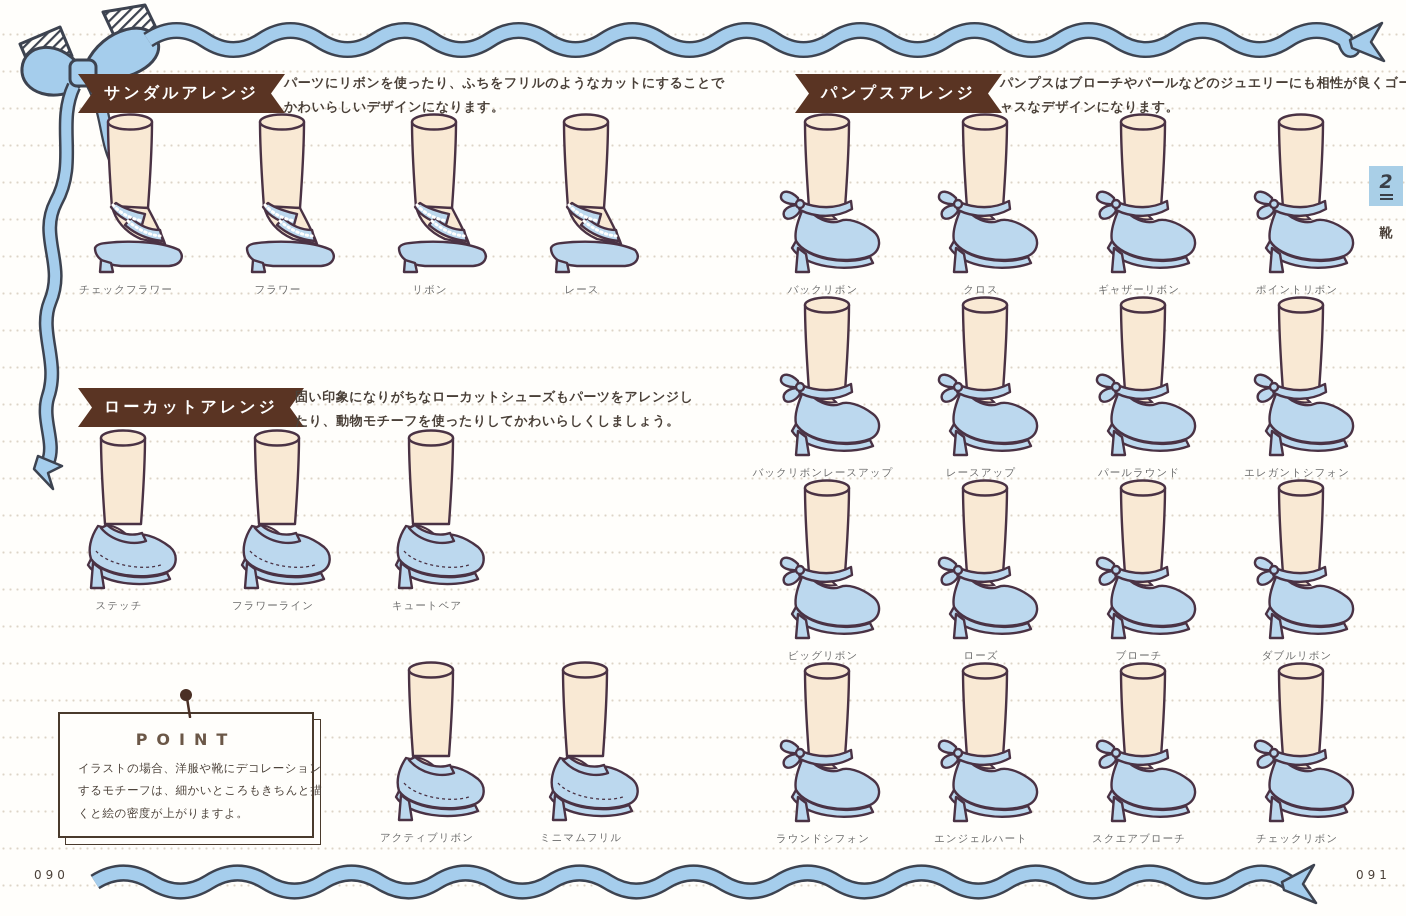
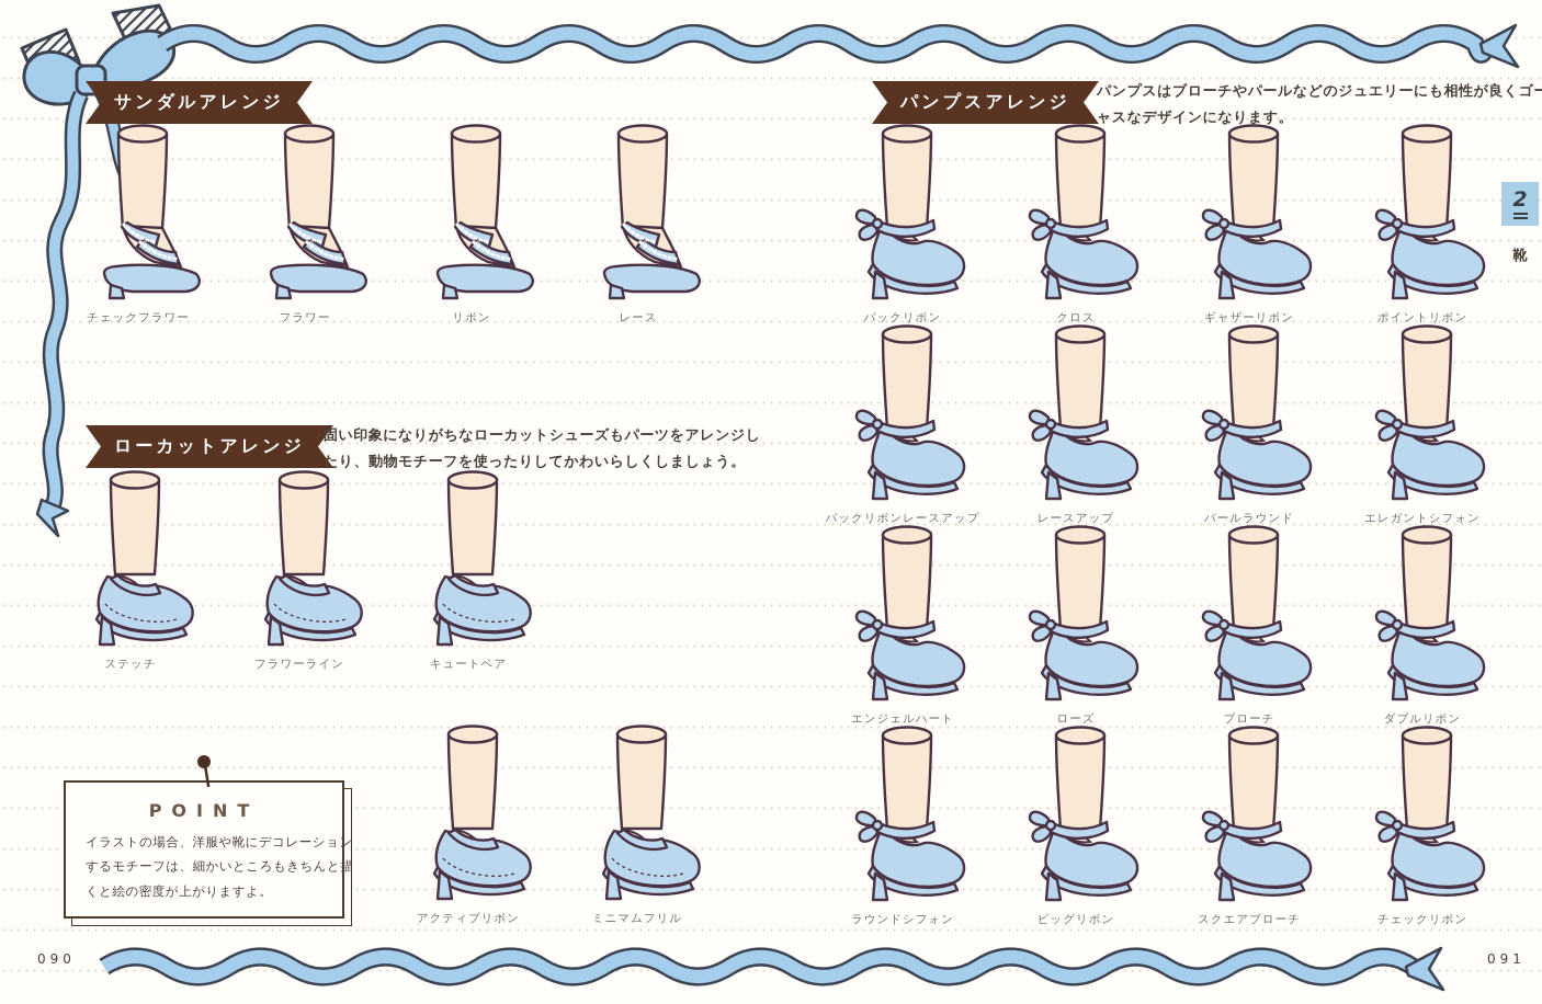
  サンダルアレンジ
- パーツにリボンを使ったり、ふちをフリルのようなカットにすることで
- かわいらしいデザインになります。
  チェックフラワー
  フラワー
  リボン
  レース
  ローカットアレンジ
  固い印象になりがちなローカットシューズもパーツをアレンジし
  たり、動物モチーフを使ったりしてかわいらしくしましょう。
  ステッチ
  フラワーライン
  キュートベア
  アクティブリボン
  ミニマムフリル
  POINT
  イラストの場合、洋服や靴にデコレーション
  するモチーフは、細かいところもきちんと描
  くと絵の密度が上がりますよ。
  パンプスアレンジ
  パンプスはブローチやパールなどのジュエリーにも相性が良くゴー
  ャスなデザインになります。
  バックリボン
  クロス
  ギャザーリボン
  ポイントリボン
  バックリボンレースアップ
  レースアップ
  パールラウンド
  エレガントシフォン
- ビッグリボン
+ エンジェルハート
  ローズ
  ブローチ
  ダブルリボン
  ラウンドシフォン
- エンジェルハート
+ ビッグリボン
  スクエアブローチ
  チェックリボン
  2
  靴
  090
  091
